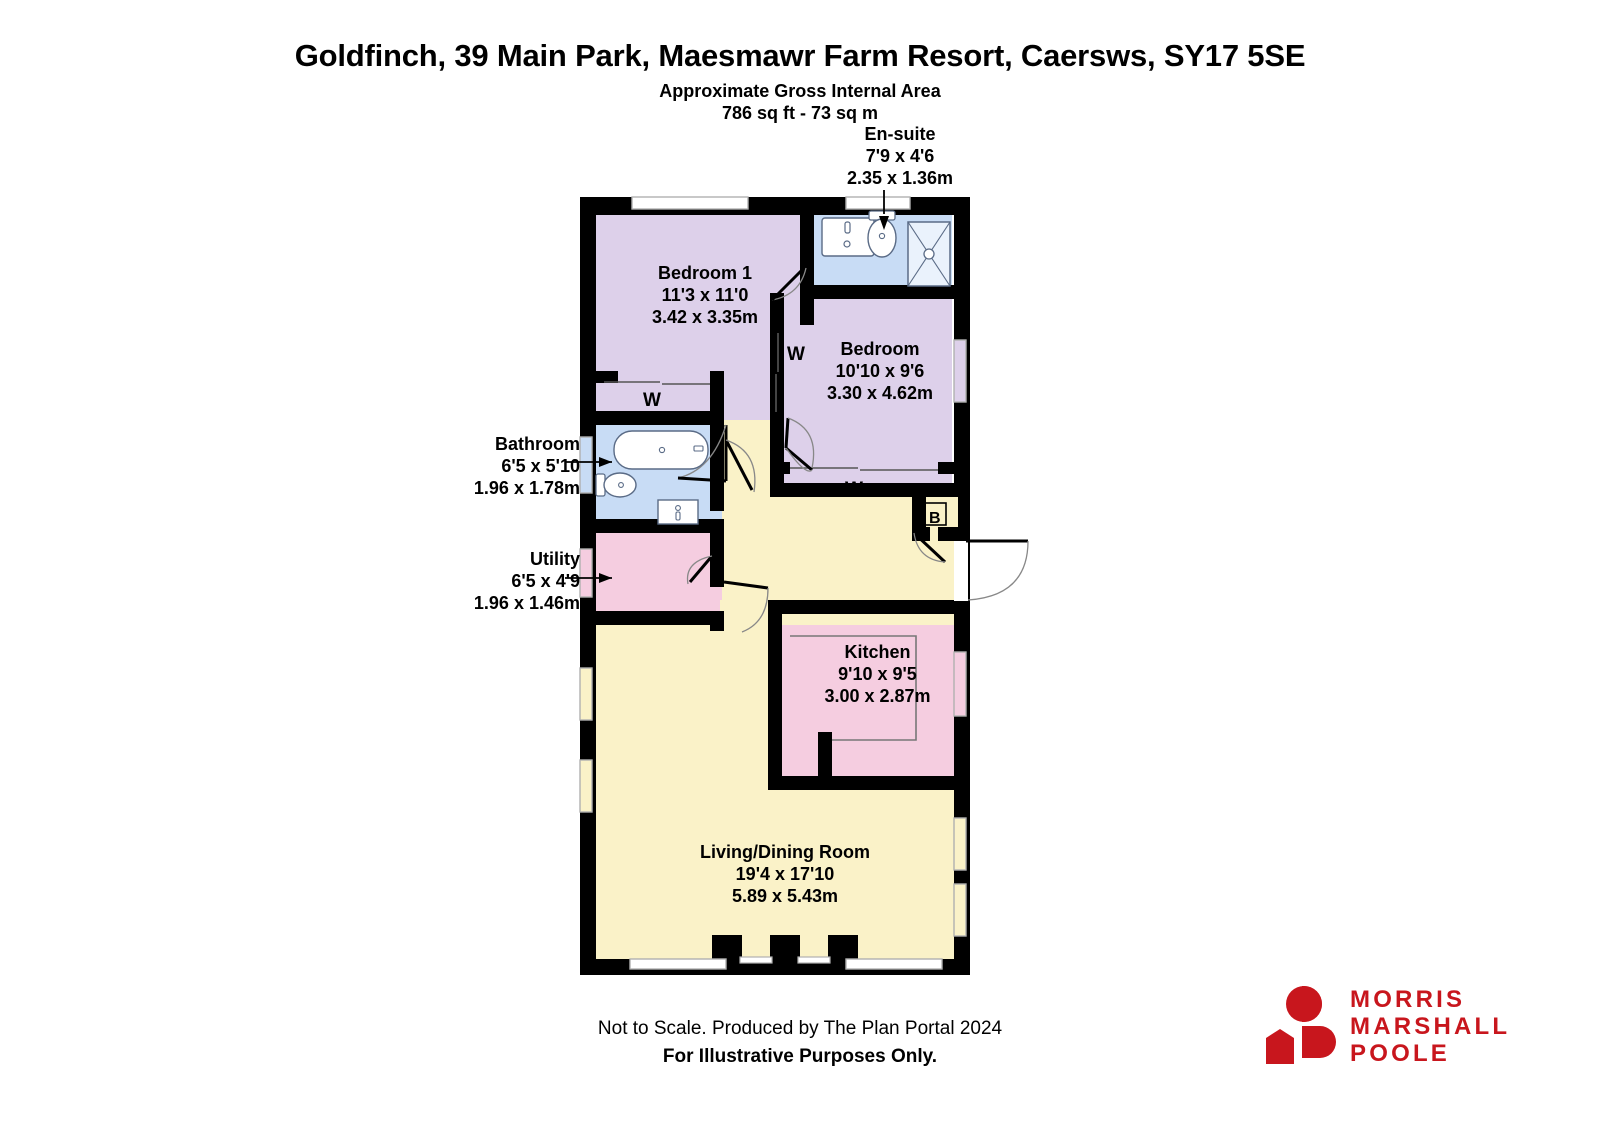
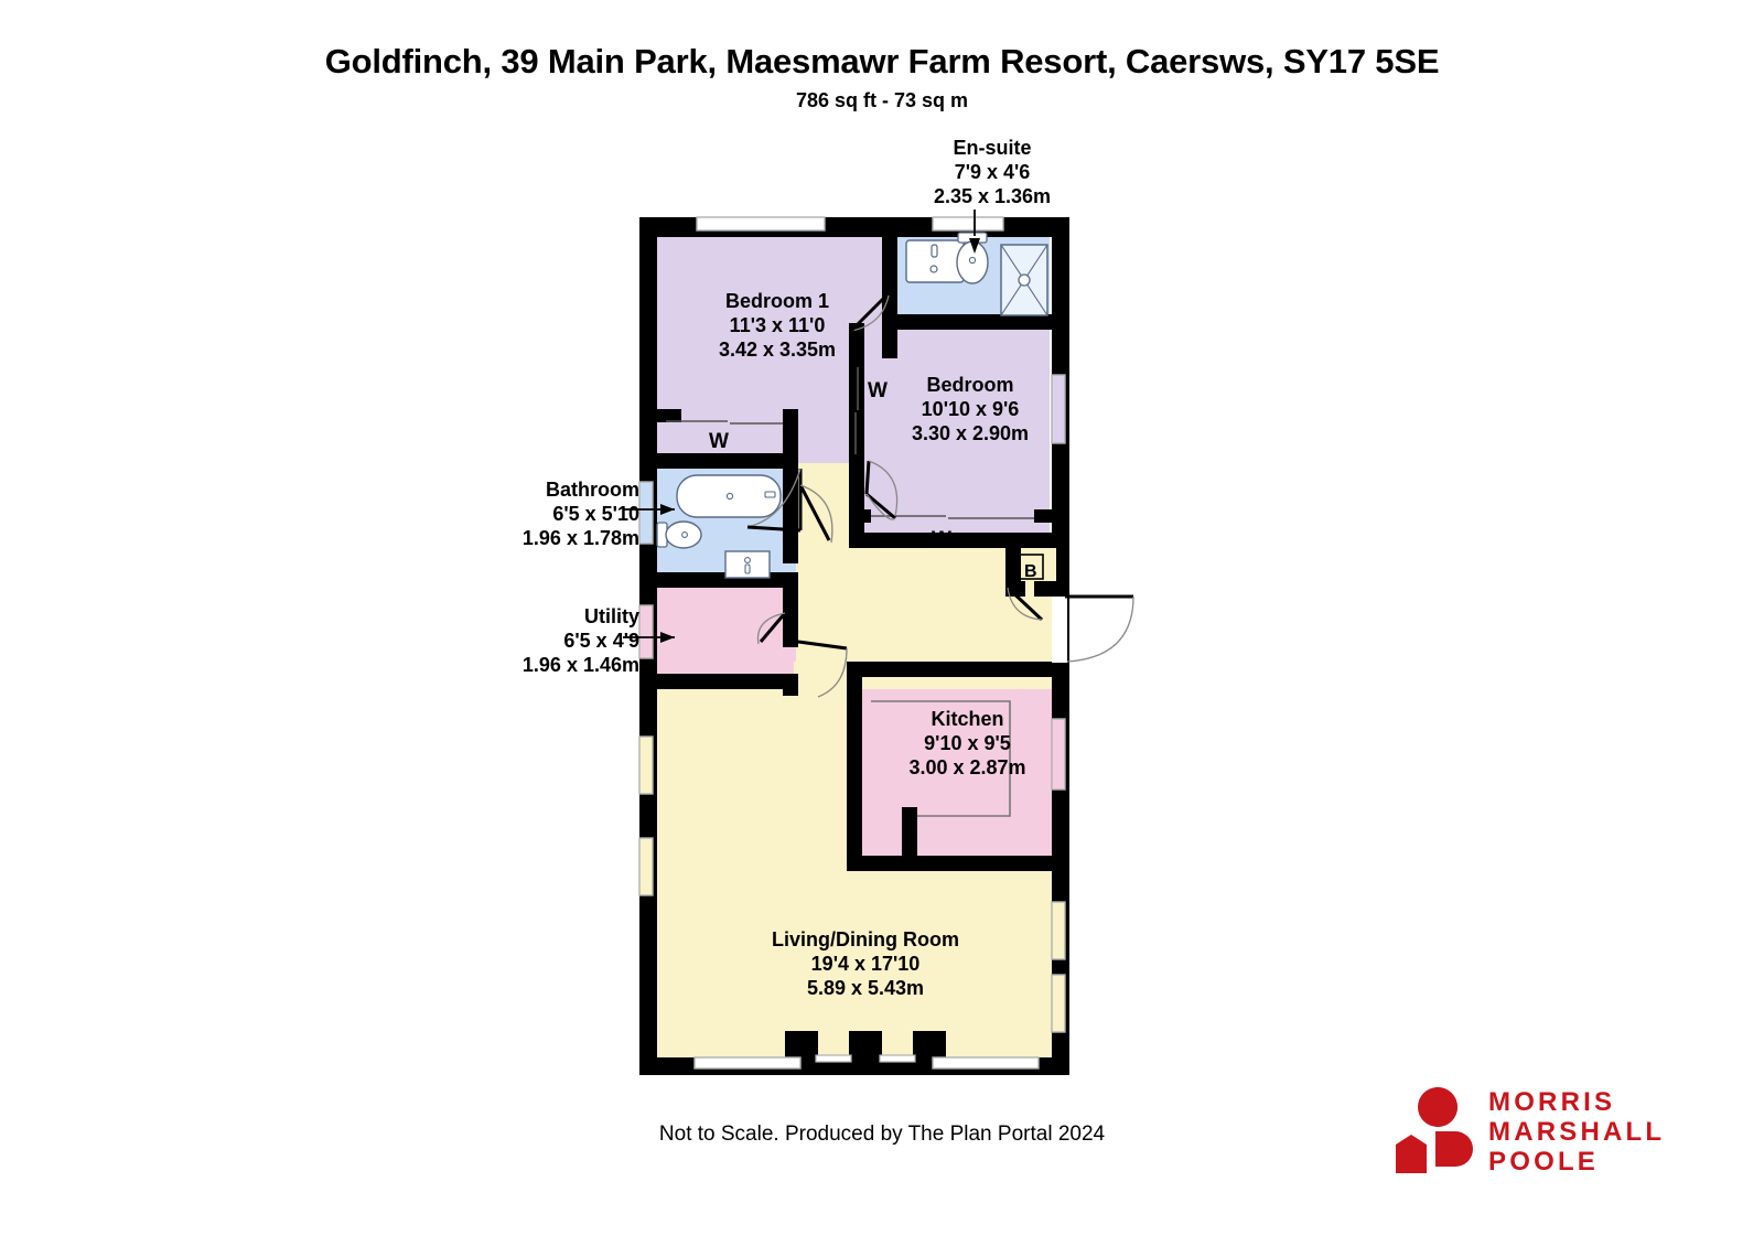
  Goldfinch, 39 Main Park, Maesmawr Farm Resort, Caersws, SY17 5SE
- Approximate Gross Internal Area
  786 sq ft - 73 sq m
  En-suite
  7'9 x 4'6
  2.35 x 1.36m
  Bathroom
  6'5 x 5'10
  1.96 x 1.78m
  Utility
  6'5 x 4'9
  1.96 x 1.46m
  Bedroom 1
  11'3 x 11'0
  3.42 x 3.35m
  Bedroom
  10'10 x 9'6
- 3.30 x 4.62m
+ 3.30 x 2.90m
  Kitchen
  9'10 x 9'5
  3.00 x 2.87m
  Living/Dining Room
  19'4 x 17'10
  5.89 x 5.43m
  W
  W
  W
  B
  Not to Scale. Produced by The Plan Portal 2024
- For Illustrative Purposes Only.
  MORRIS
  MARSHALL
  POOLE
